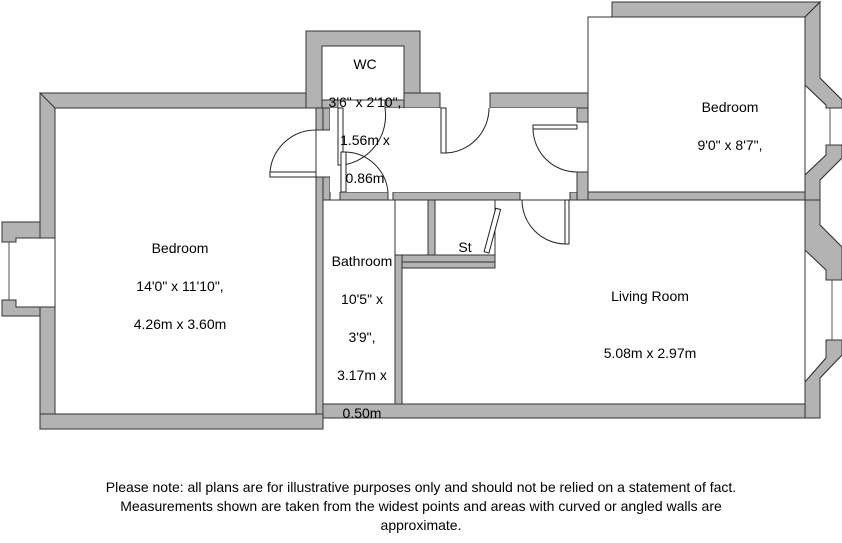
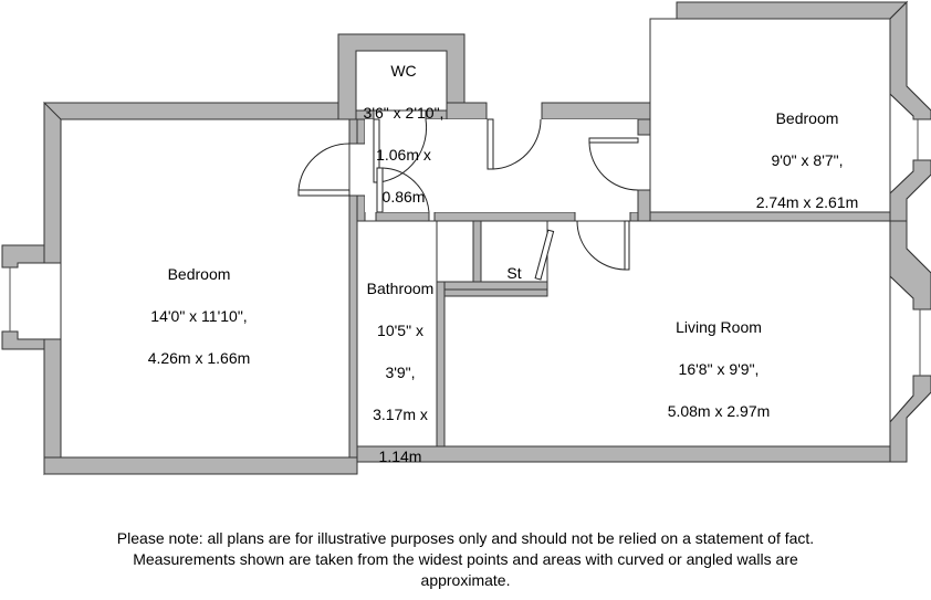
  WC
  3'6" x 2'10",
- 1.56m x
+ 1.06m x
  0.86m
  Bedroom
  9'0" x 8'7",
+ 2.74m x 2.61m
  Bedroom
  14'0" x 11'10",
- 4.26m x 3.60m
+ 4.26m x 1.66m
  Bathroom
  10'5" x
  3'9",
  3.17m x
- 0.50m
+ 1.14m
  St
  Living Room
+ 16'8" x 9'9",
  5.08m x 2.97m
  Please note: all plans are for illustrative purposes only and should not be relied on a statement of fact.
  Measurements shown are taken from the widest points and areas with curved or angled walls are
  approximate.
